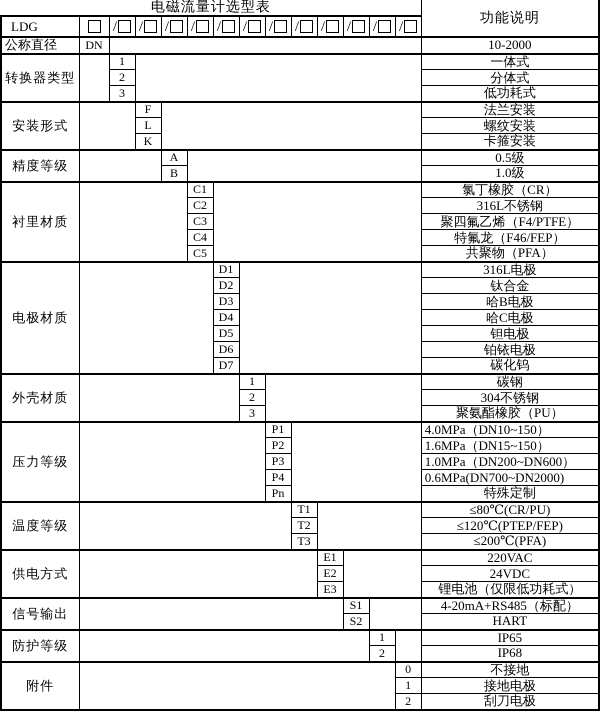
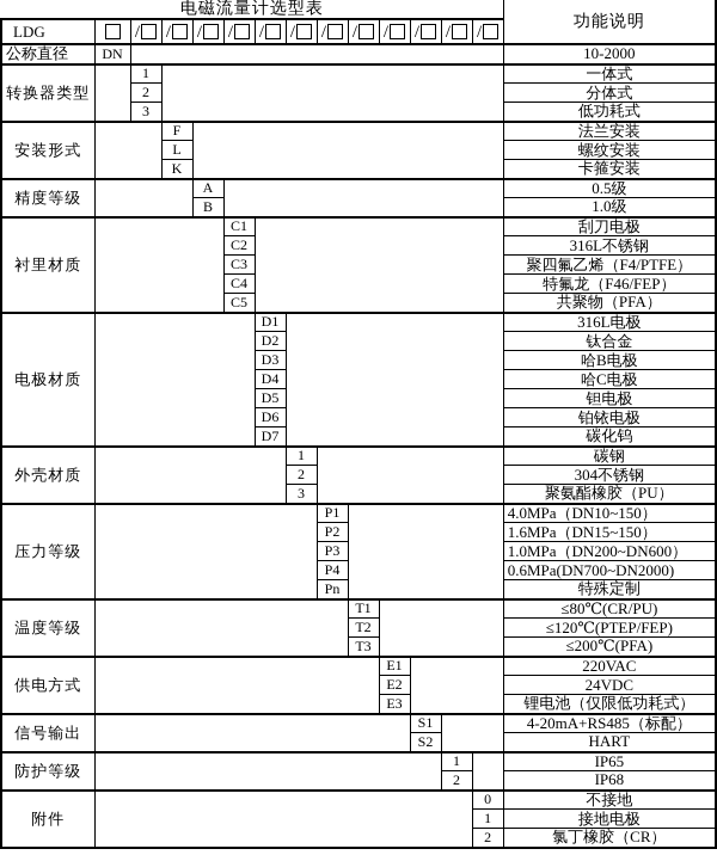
  电磁流量计选型表	功能说明
  LDG		/	/	/	/	/	/	/	/	/	/	/	/
  公称直径	DN		10-2000
  转换器类型		1		一体式
  2	分体式
  3	低功耗式
  安装形式		F		法兰安装
  L	螺纹安装
  K	卡箍安装
  精度等级		A		0.5级
  B	1.0级
- 衬里材质		C1		氯丁橡胶（CR）
+ 衬里材质		C1		刮刀电极
  C2	316L不锈钢
  C3	聚四氟乙烯（F4/PTFE）
  C4	特氟龙（F46/FEP）
  C5	共聚物（PFA）
  电极材质		D1		316L电极
  D2	钛合金
  D3	哈B电极
  D4	哈C电极
  D5	钽电极
  D6	铂铱电极
  D7	碳化钨
  外壳材质		1		碳钢
  2	304不锈钢
  3	聚氨酯橡胶（PU）
  压力等级		P1		4.0MPa（DN10~150）
  P2	1.6MPa（DN15~150）
  P3	1.0MPa（DN200~DN600）
  P4	0.6MPa(DN700~DN2000)
  Pn	特殊定制
  温度等级		T1		≤80℃(CR/PU)
  T2	≤120℃(PTEP/FEP)
  T3	≤200℃(PFA)
  供电方式		E1		220VAC
  E2	24VDC
  E3	锂电池（仅限低功耗式）
  信号输出		S1		4-20mA+RS485（标配）
  S2	HART
  防护等级		1		IP65
  2	IP68
  附件		0	不接地
  1	接地电极
- 2	刮刀电极
+ 2	氯丁橡胶（CR）
